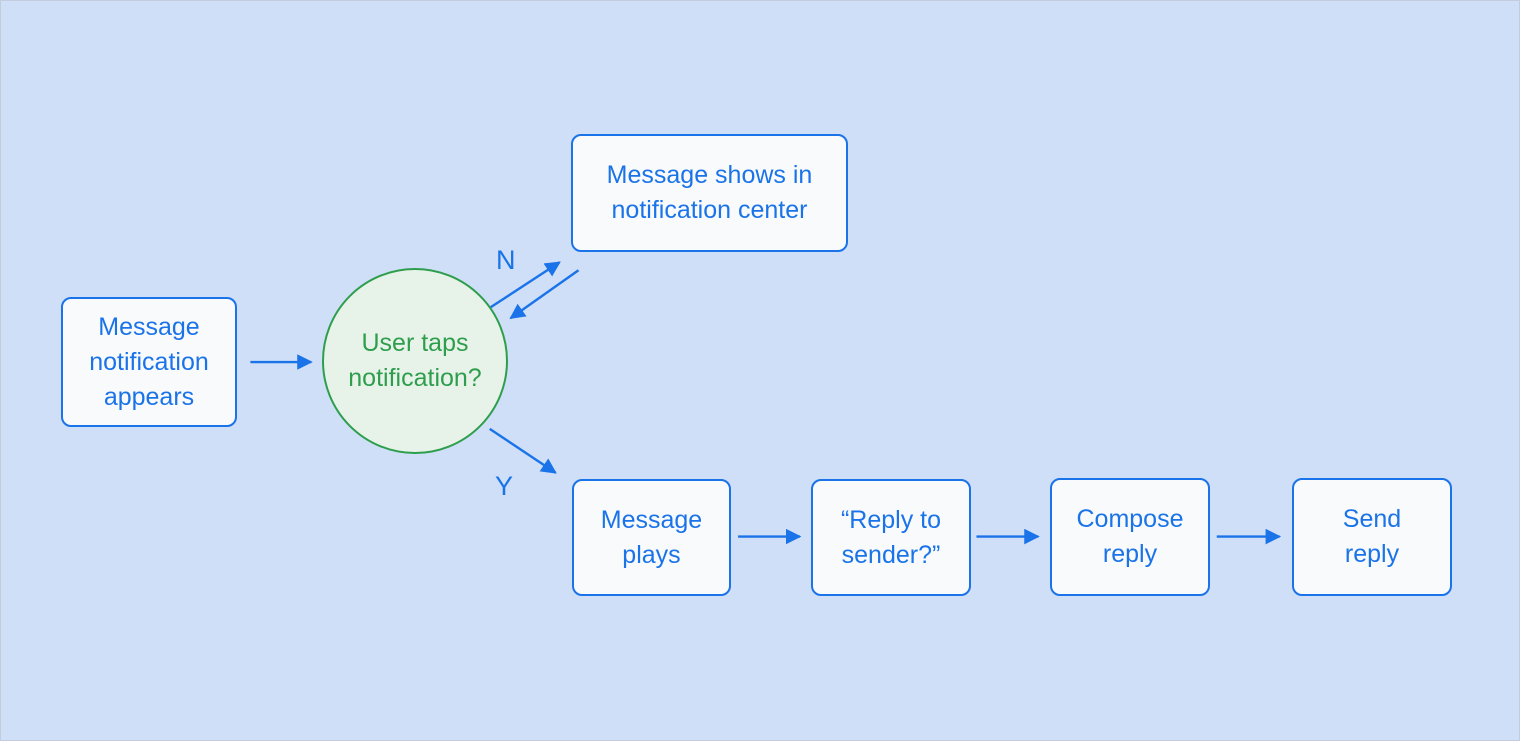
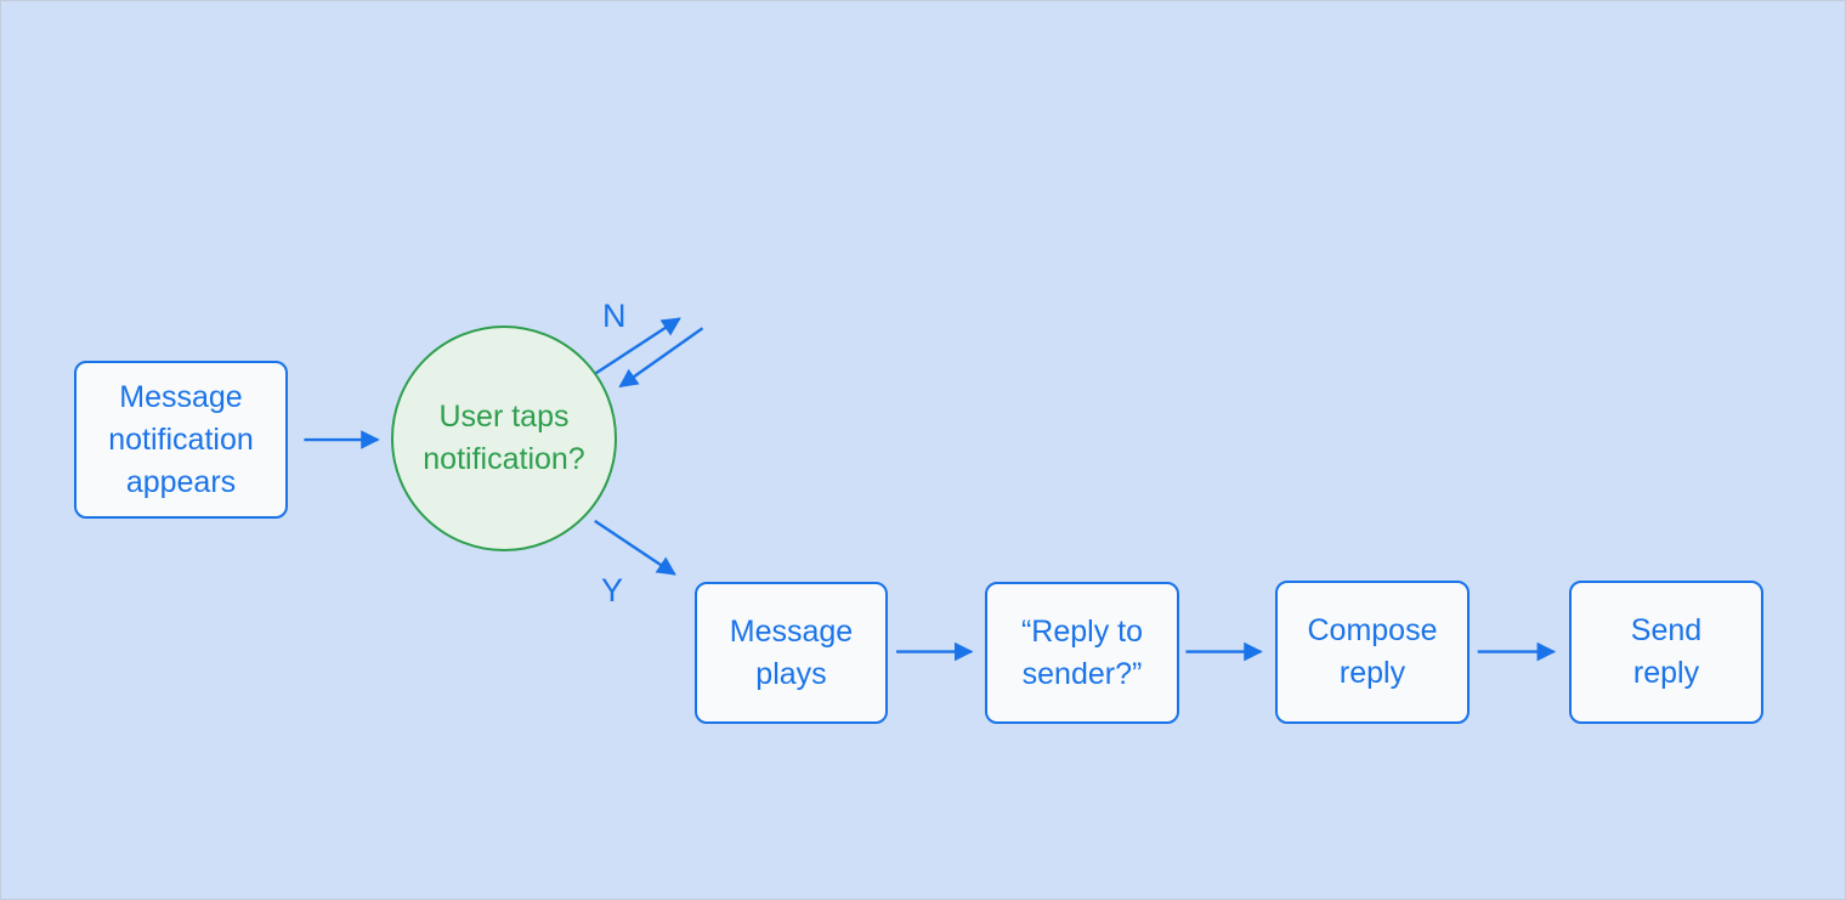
  Message
  notification
  appears
  User taps
  notification?
- Message shows in
- notification center
  Message
  plays
  “Reply to
  sender?”
  Compose
  reply
  Send
  reply
  N
  Y
